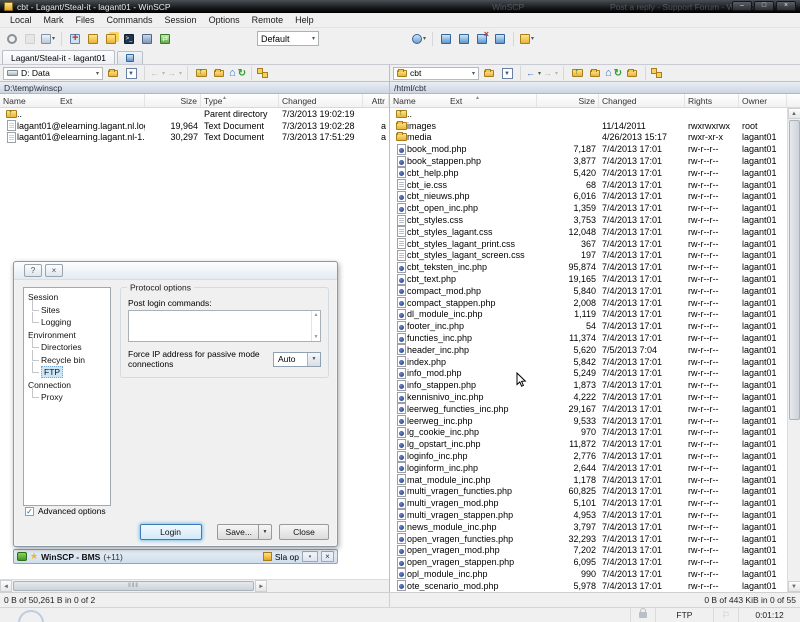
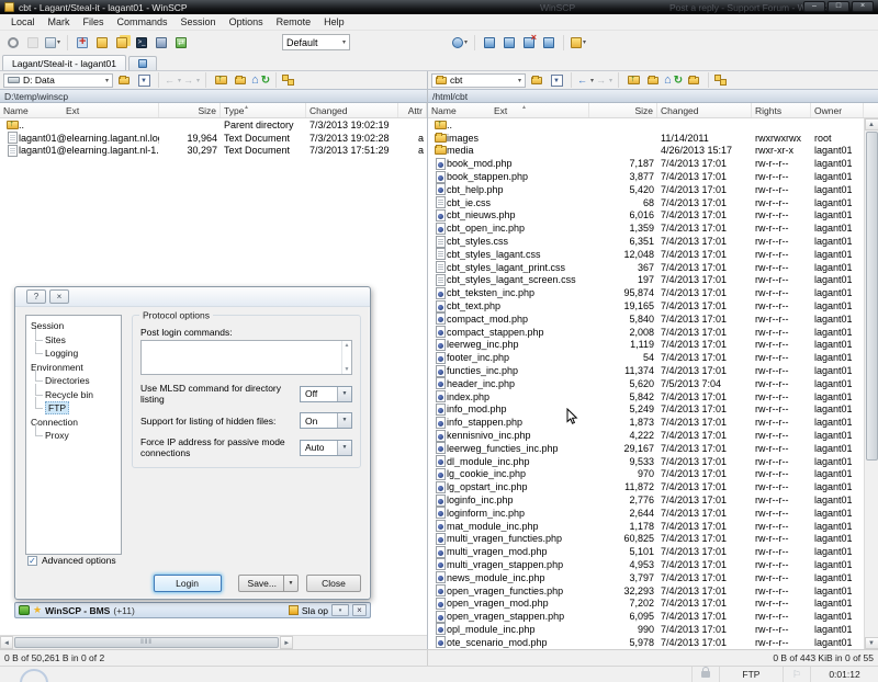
  cbt - Lagant/Steal-it - lagant01 - WinSCP
  WinSCP
  Post a reply - Support Forum - W
  Local
  Mark
  Files
  Commands
  Session
  Options
  Remote
  Help
  Default
  Lagant/Steal-it - lagant01
  D: Data
  ←
  →
  ⌂
  ↻
  D:\temp\winscp
  Name
  Ext
  Size
  Type
  Changed
  Attr
  ..
  Parent directory
  7/3/2013 19:02:19
  lagant01@elearning.lagant.nl.lo
  19,964
  Text Document
  7/3/2013 19:02:28
  a
  lagant01@elearning.lagant.nl-1.
  30,297
  Text Document
  7/3/2013 17:51:29
  a
  cbt
  ←
  →
  ⌂
  ↻
  /html/cbt
  Name
  Ext
  Size
  Changed
  Rights
  Owner
  ..
  images
  11/14/2011
  rwxrwxrwx
  root
  media
  4/26/2013 15:17
  rwxr-xr-x
  lagant01
  book_mod.php
  7,187
  7/4/2013 17:01
  rw-r--r--
  lagant01
  book_stappen.php
  3,877
  7/4/2013 17:01
  rw-r--r--
  lagant01
  cbt_help.php
  5,420
  7/4/2013 17:01
  rw-r--r--
  lagant01
  cbt_ie.css
  68
  7/4/2013 17:01
  rw-r--r--
  lagant01
  cbt_nieuws.php
  6,016
  7/4/2013 17:01
  rw-r--r--
  lagant01
  cbt_open_inc.php
  1,359
  7/4/2013 17:01
  rw-r--r--
  lagant01
  cbt_styles.css
- 3,753
+ 6,351
  7/4/2013 17:01
  rw-r--r--
  lagant01
  cbt_styles_lagant.css
  12,048
  7/4/2013 17:01
  rw-r--r--
  lagant01
  cbt_styles_lagant_print.css
  367
  7/4/2013 17:01
  rw-r--r--
  lagant01
  cbt_styles_lagant_screen.css
  197
  7/4/2013 17:01
  rw-r--r--
  lagant01
  cbt_teksten_inc.php
  95,874
  7/4/2013 17:01
  rw-r--r--
  lagant01
  cbt_text.php
  19,165
  7/4/2013 17:01
  rw-r--r--
  lagant01
  compact_mod.php
  5,840
  7/4/2013 17:01
  rw-r--r--
  lagant01
  compact_stappen.php
  2,008
  7/4/2013 17:01
  rw-r--r--
  lagant01
- dl_module_inc.php
+ leerweg_inc.php
  1,119
  7/4/2013 17:01
  rw-r--r--
  lagant01
  footer_inc.php
  54
  7/4/2013 17:01
  rw-r--r--
  lagant01
  functies_inc.php
  11,374
  7/4/2013 17:01
  rw-r--r--
  lagant01
  header_inc.php
  5,620
  7/5/2013 7:04
  rw-r--r--
  lagant01
  index.php
  5,842
  7/4/2013 17:01
  rw-r--r--
  lagant01
  info_mod.php
  5,249
  7/4/2013 17:01
  rw-r--r--
  lagant01
  info_stappen.php
  1,873
  7/4/2013 17:01
  rw-r--r--
  lagant01
  kennisnivo_inc.php
  4,222
  7/4/2013 17:01
  rw-r--r--
  lagant01
  leerweg_functies_inc.php
  29,167
  7/4/2013 17:01
  rw-r--r--
  lagant01
- leerweg_inc.php
+ dl_module_inc.php
  9,533
  7/4/2013 17:01
  rw-r--r--
  lagant01
  lg_cookie_inc.php
  970
  7/4/2013 17:01
  rw-r--r--
  lagant01
  lg_opstart_inc.php
  11,872
  7/4/2013 17:01
  rw-r--r--
  lagant01
  loginfo_inc.php
  2,776
  7/4/2013 17:01
  rw-r--r--
  lagant01
  loginform_inc.php
  2,644
  7/4/2013 17:01
  rw-r--r--
  lagant01
  mat_module_inc.php
  1,178
  7/4/2013 17:01
  rw-r--r--
  lagant01
  multi_vragen_functies.php
  60,825
  7/4/2013 17:01
  rw-r--r--
  lagant01
  multi_vragen_mod.php
  5,101
  7/4/2013 17:01
  rw-r--r--
  lagant01
  multi_vragen_stappen.php
  4,953
  7/4/2013 17:01
  rw-r--r--
  lagant01
  news_module_inc.php
  3,797
  7/4/2013 17:01
  rw-r--r--
  lagant01
  open_vragen_functies.php
  32,293
  7/4/2013 17:01
  rw-r--r--
  lagant01
  open_vragen_mod.php
  7,202
  7/4/2013 17:01
  rw-r--r--
  lagant01
  open_vragen_stappen.php
  6,095
  7/4/2013 17:01
  rw-r--r--
  lagant01
  opl_module_inc.php
  990
  7/4/2013 17:01
  rw-r--r--
  lagant01
  ote_scenario_mod.php
  5,978
  7/4/2013 17:01
  rw-r--r--
  lagant01
  0 B of 50,261 B in 0 of 2
  0 B of 443 KiB in 0 of 55
  FTP
  ⚐
  0:01:12
  ?
  ×
  Session
  Sites
  Logging
  Environment
  Directories
  Recycle bin
  FTP
  Connection
  Proxy
  Protocol options
  Post login commands:
+ Use MLSD command for directory listing
+ Off
+ Support for listing of hidden files:
+ On
  Force IP address for passive mode connections
  Auto
  ✓
  Advanced options
  Login
  Save...
  Close
  ★
  WinSCP - BMS
  (+11)
  Sla op
  ×
